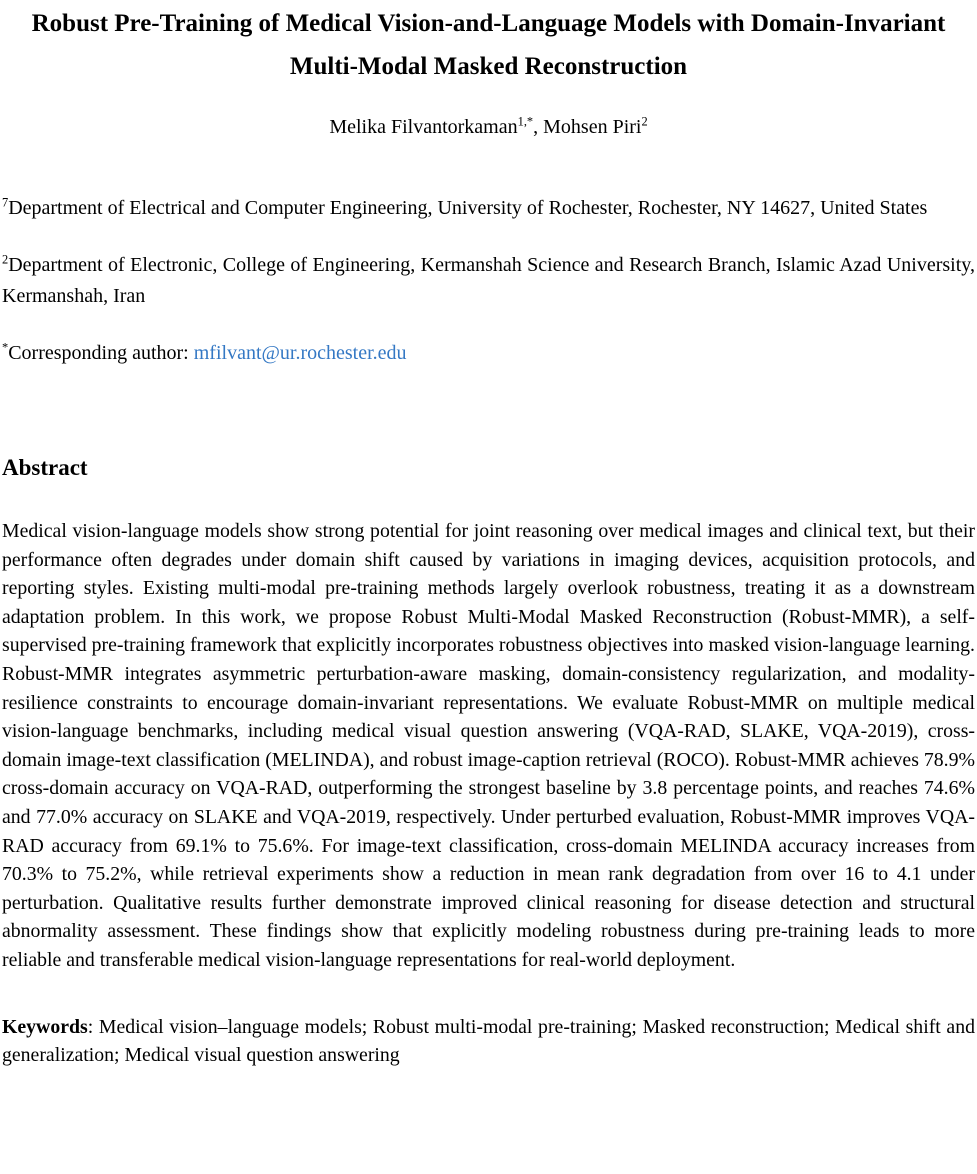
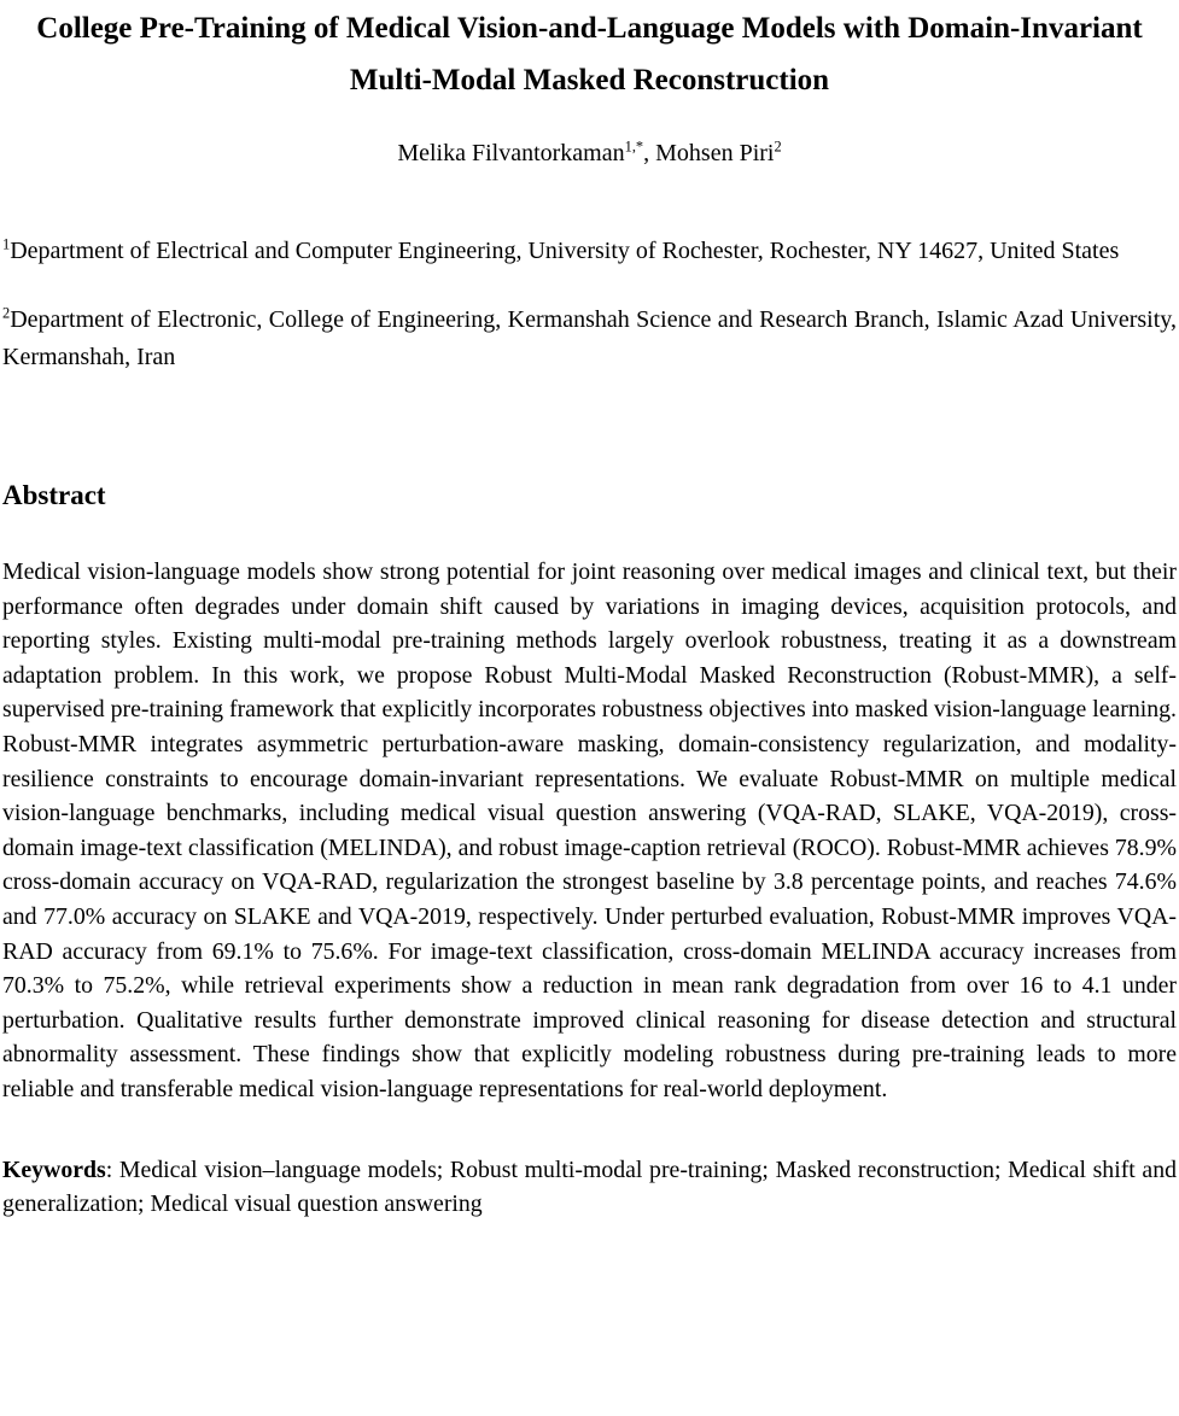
- Robust Pre-Training of Medical Vision-and-Language Models with Domain-Invariant Multi-Modal Masked Reconstruction
+ College Pre-Training of Medical Vision-and-Language Models with Domain-Invariant Multi-Modal Masked Reconstruction
  Melika Filvantorkaman1,*, Mohsen Piri2
- 7Department of Electrical and Computer Engineering, University of Rochester, Rochester, NY 14627, United States
+ 1Department of Electrical and Computer Engineering, University of Rochester, Rochester, NY 14627, United States
  2Department of Electronic, College of Engineering, Kermanshah Science and Research Branch, Islamic Azad University, Kermanshah, Iran
- *Corresponding author: mfilvant@ur.rochester.edu
  Abstract
- Medical vision-language models show strong potential for joint reasoning over medical images and clinical text, but their performance often degrades under domain shift caused by variations in imaging devices, acquisition protocols, and reporting styles. Existing multi-modal pre-training methods largely overlook robustness, treating it as a downstream adaptation problem. In this work, we propose Robust Multi-Modal Masked Reconstruction (Robust-MMR), a self-supervised pre-training framework that explicitly incorporates robustness objectives into masked vision-language learning. Robust-MMR integrates asymmetric perturbation-aware masking, domain-consistency regularization, and modality-resilience constraints to encourage domain-invariant representations. We evaluate Robust-MMR on multiple medical vision-language benchmarks, including medical visual question answering (VQA-RAD, SLAKE, VQA-2019), cross-domain image-text classification (MELINDA), and robust image-caption retrieval (ROCO). Robust-MMR achieves 78.9% cross-domain accuracy on VQA-RAD, outperforming the strongest baseline by 3.8 percentage points, and reaches 74.6% and 77.0% accuracy on SLAKE and VQA-2019, respectively. Under perturbed evaluation, Robust-MMR improves VQA-RAD accuracy from 69.1% to 75.6%. For image-text classification, cross-domain MELINDA accuracy increases from 70.3% to 75.2%, while retrieval experiments show a reduction in mean rank degradation from over 16 to 4.1 under perturbation. Qualitative results further demonstrate improved clinical reasoning for disease detection and structural abnormality assessment. These findings show that explicitly modeling robustness during pre-training leads to more reliable and transferable medical vision-language representations for real-world deployment.
+ Medical vision-language models show strong potential for joint reasoning over medical images and clinical text, but their performance often degrades under domain shift caused by variations in imaging devices, acquisition protocols, and reporting styles. Existing multi-modal pre-training methods largely overlook robustness, treating it as a downstream adaptation problem. In this work, we propose Robust Multi-Modal Masked Reconstruction (Robust-MMR), a self-supervised pre-training framework that explicitly incorporates robustness objectives into masked vision-language learning. Robust-MMR integrates asymmetric perturbation-aware masking, domain-consistency regularization, and modality-resilience constraints to encourage domain-invariant representations. We evaluate Robust-MMR on multiple medical vision-language benchmarks, including medical visual question answering (VQA-RAD, SLAKE, VQA-2019), cross-domain image-text classification (MELINDA), and robust image-caption retrieval (ROCO). Robust-MMR achieves 78.9% cross-domain accuracy on VQA-RAD, regularization the strongest baseline by 3.8 percentage points, and reaches 74.6% and 77.0% accuracy on SLAKE and VQA-2019, respectively. Under perturbed evaluation, Robust-MMR improves VQA-RAD accuracy from 69.1% to 75.6%. For image-text classification, cross-domain MELINDA accuracy increases from 70.3% to 75.2%, while retrieval experiments show a reduction in mean rank degradation from over 16 to 4.1 under perturbation. Qualitative results further demonstrate improved clinical reasoning for disease detection and structural abnormality assessment. These findings show that explicitly modeling robustness during pre-training leads to more reliable and transferable medical vision-language representations for real-world deployment.
  Keywords: Medical vision–language models; Robust multi-modal pre-training; Masked reconstruction; Medical shift and generalization; Medical visual question answering
